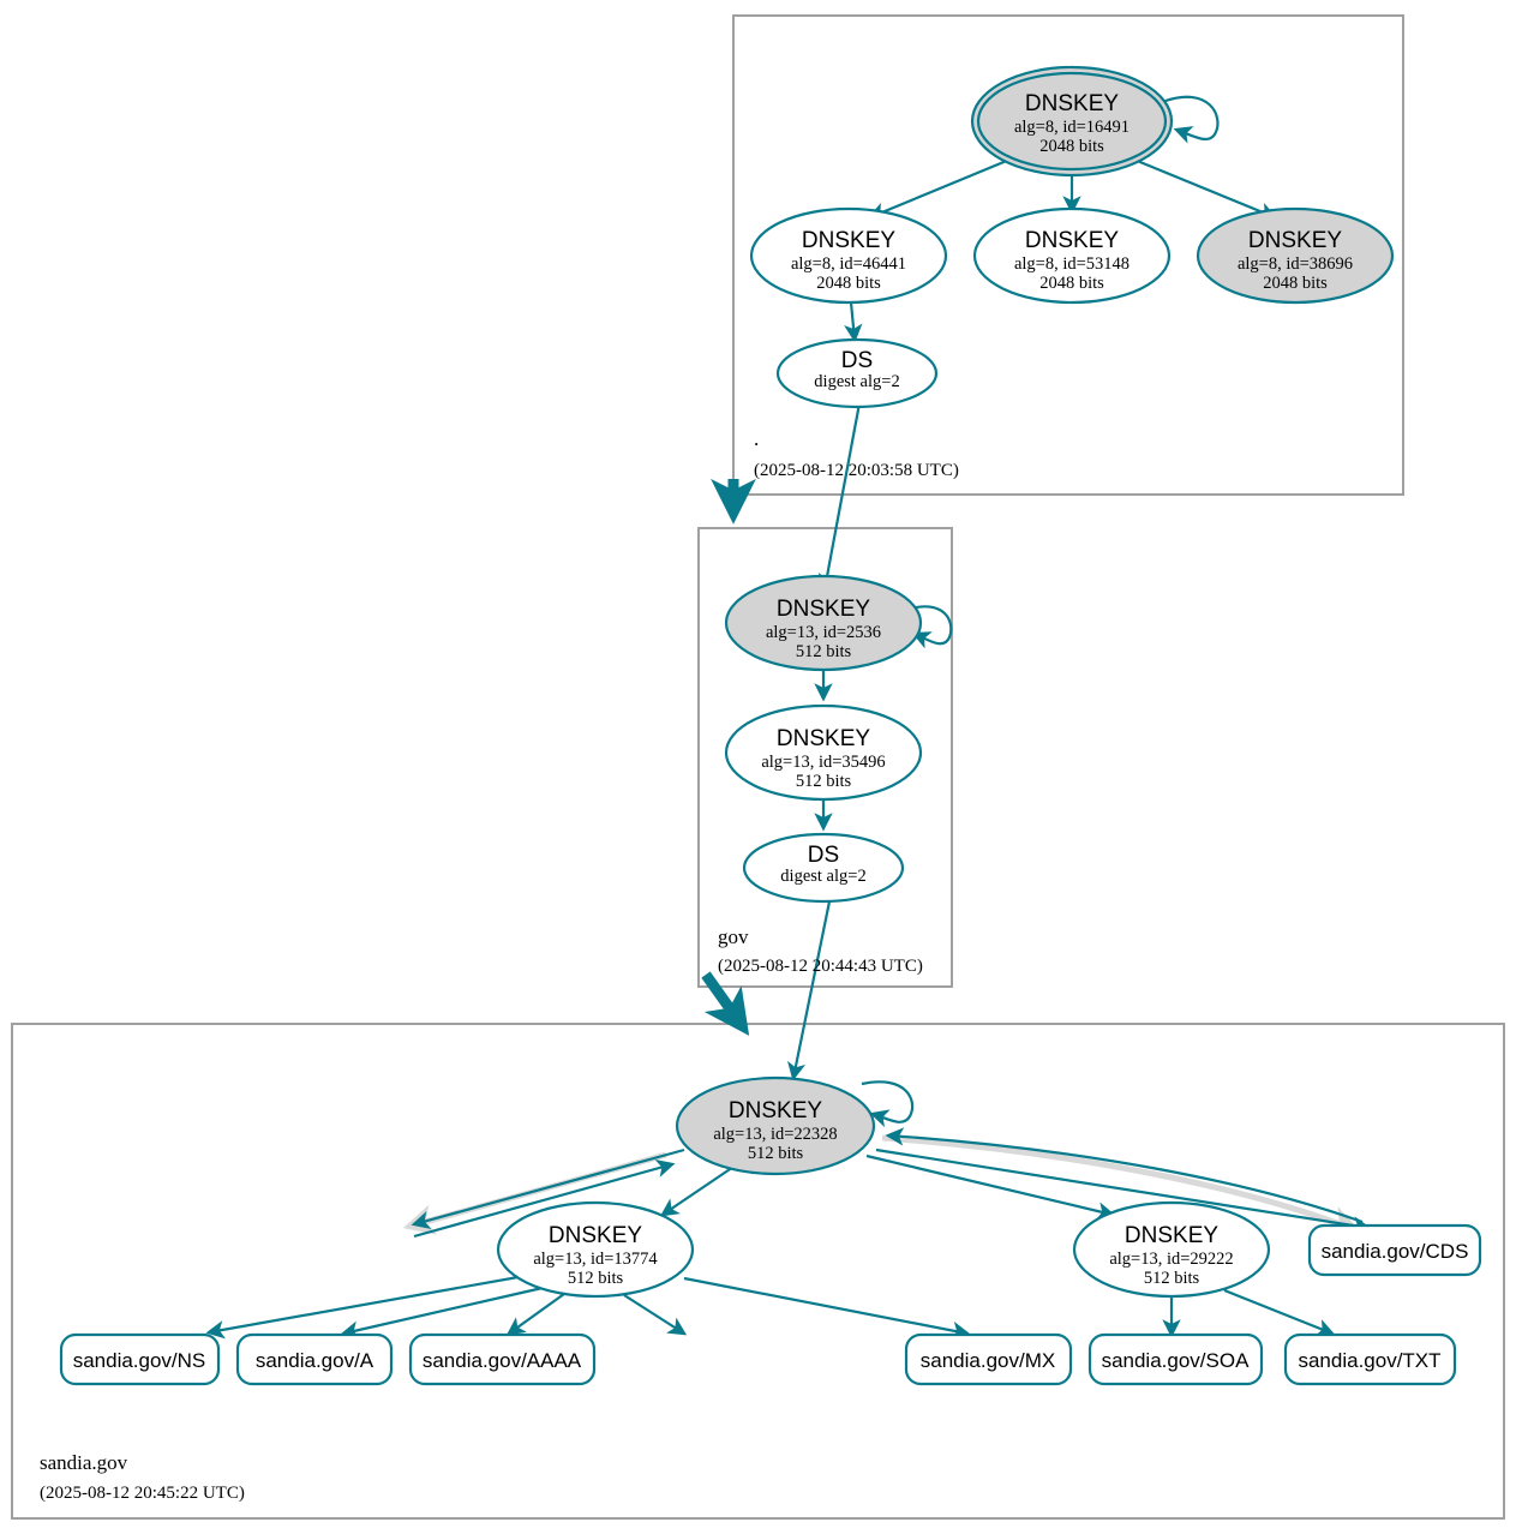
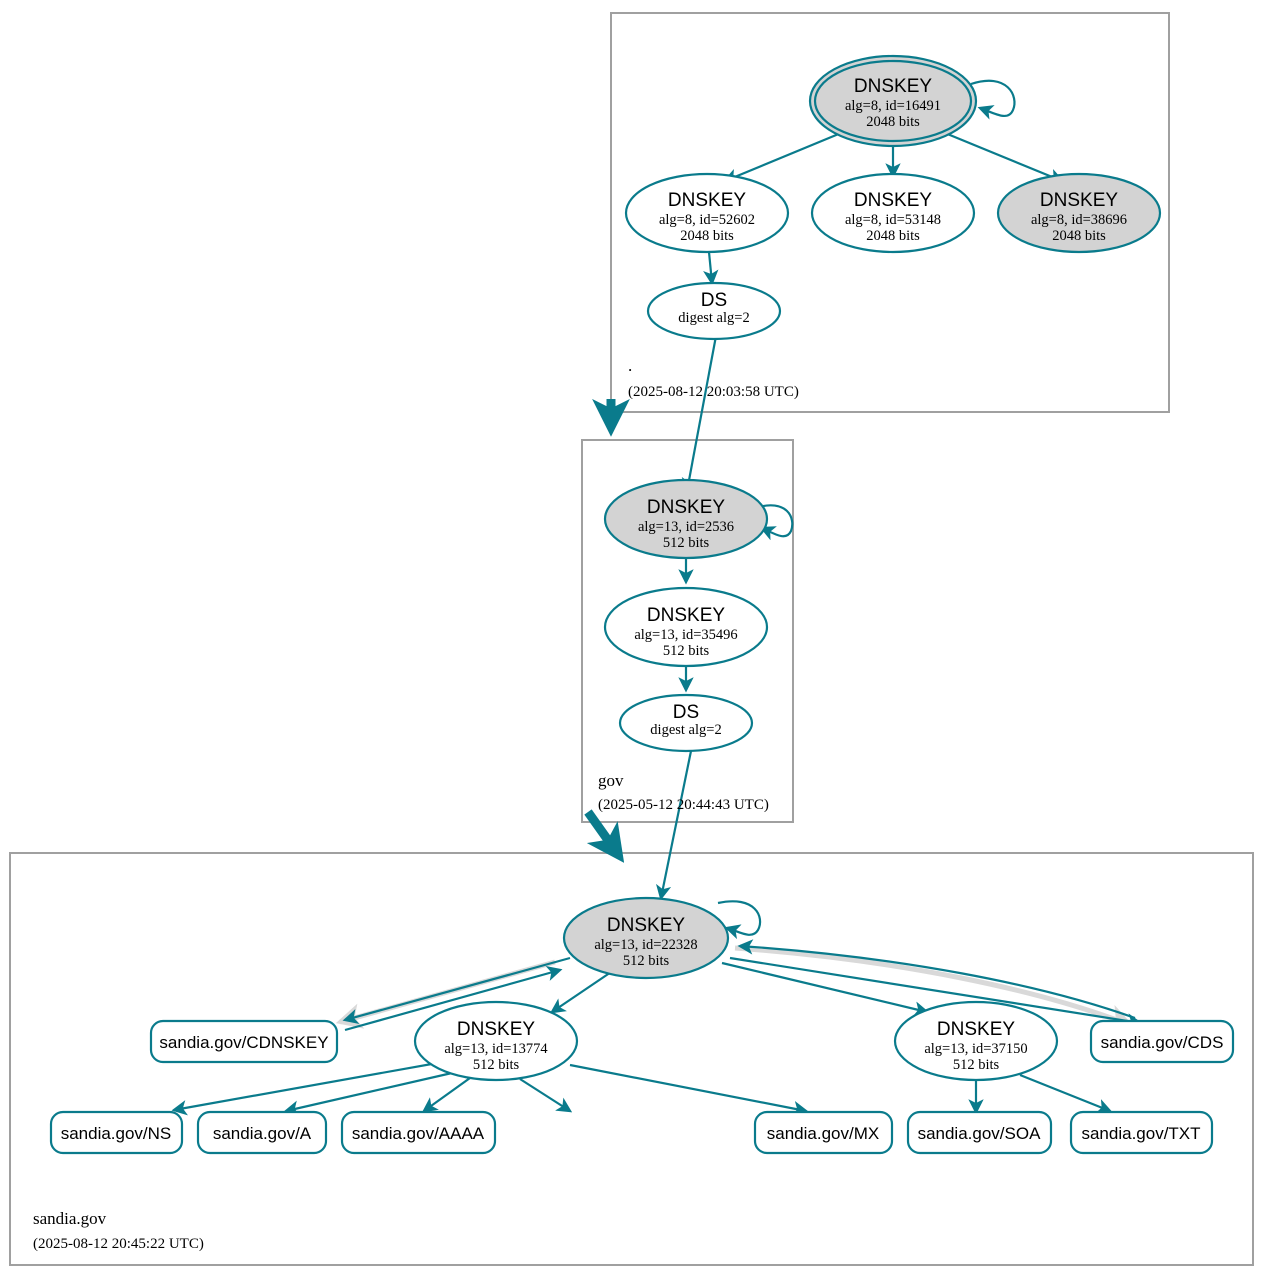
  DNSKEY
  alg=8, id=16491
  2048 bits
  DNSKEY
- alg=8, id=46441
+ alg=8, id=52602
  2048 bits
  DNSKEY
  alg=8, id=53148
  2048 bits
  DNSKEY
  alg=8, id=38696
  2048 bits
  DS
  digest alg=2
  .
  (2025-08-12 20:03:58 UTC)
  DNSKEY
  alg=13, id=2536
  512 bits
  DNSKEY
  alg=13, id=35496
  512 bits
  DS
  digest alg=2
  gov
- (2025-08-12 20:44:43 UTC)
+ (2025-05-12 20:44:43 UTC)
  DNSKEY
  alg=13, id=22328
  512 bits
  DNSKEY
  alg=13, id=13774
  512 bits
  DNSKEY
- alg=13, id=29222
+ alg=13, id=37150
  512 bits
+ sandia.gov/CDNSKEY
  sandia.gov/CDS
  sandia.gov/NS
  sandia.gov/A
  sandia.gov/AAAA
  sandia.gov/MX
  sandia.gov/SOA
  sandia.gov/TXT
  sandia.gov
  (2025-08-12 20:45:22 UTC)
